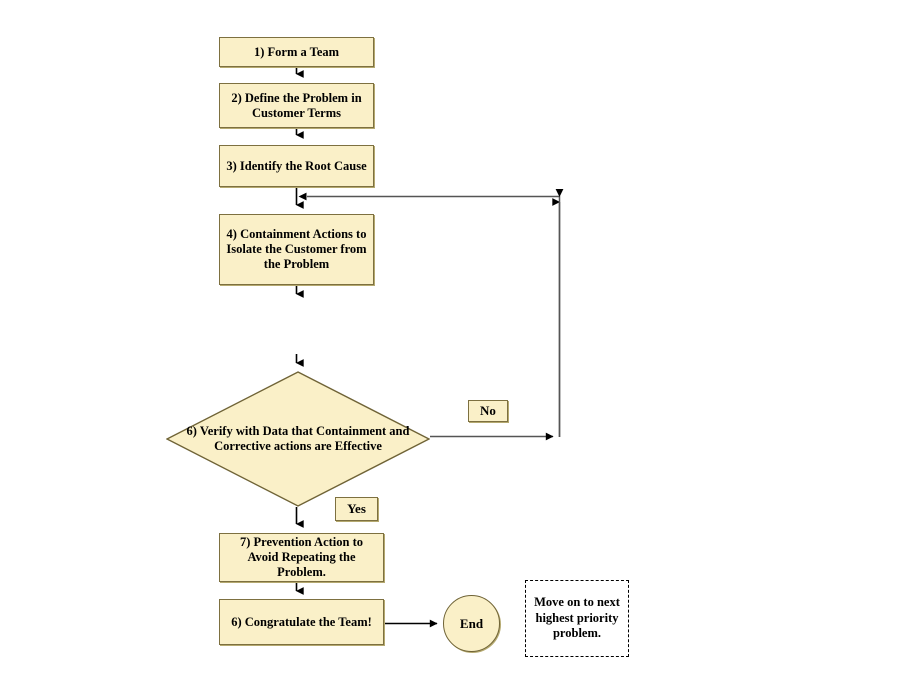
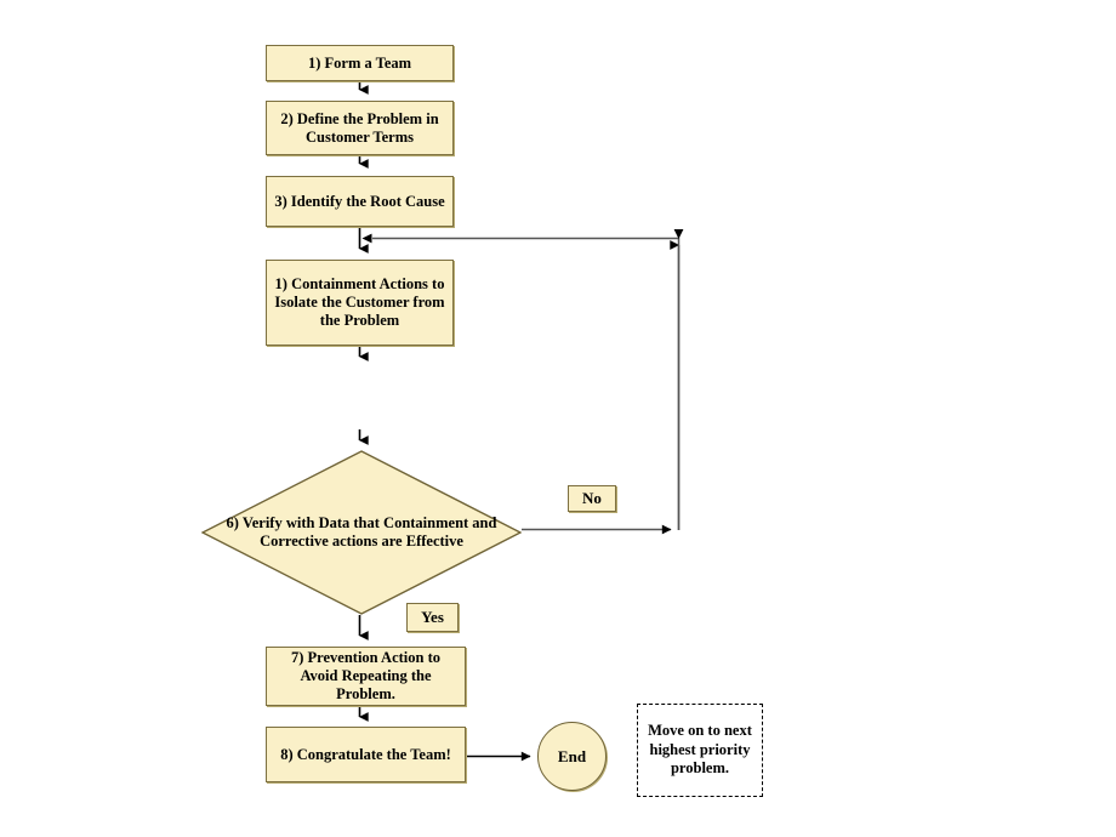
  1) Form a Team
  2) Define the Problem in Customer Terms
  3) Identify the Root Cause
- 4) Containment Actions to Isolate the Customer from the Problem
+ 1) Containment Actions to Isolate the Customer from the Problem
  6) Verify with Data that Containment and Corrective actions are Effective
  No
  Yes
  7) Prevention Action to Avoid Repeating the Problem.
- 6) Congratulate the Team!
+ 8) Congratulate the Team!
  End
  Move on to next highest priority problem.
